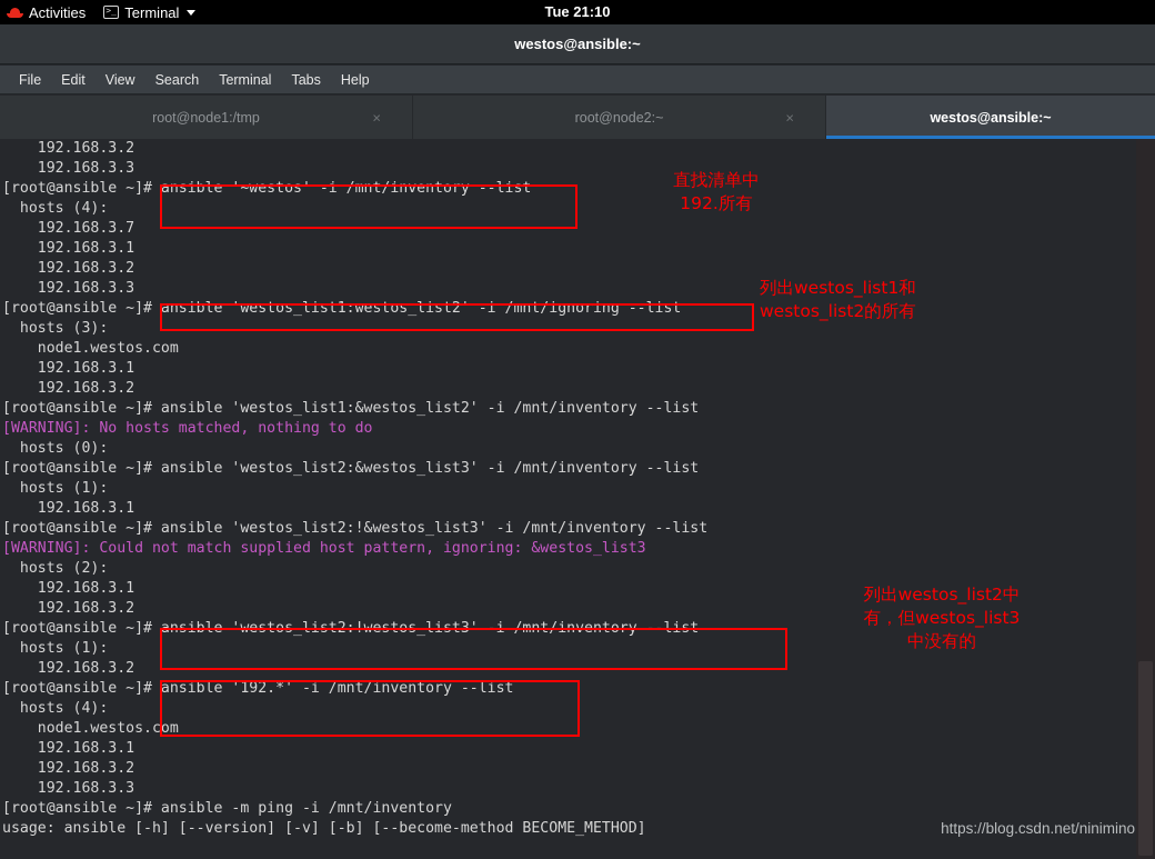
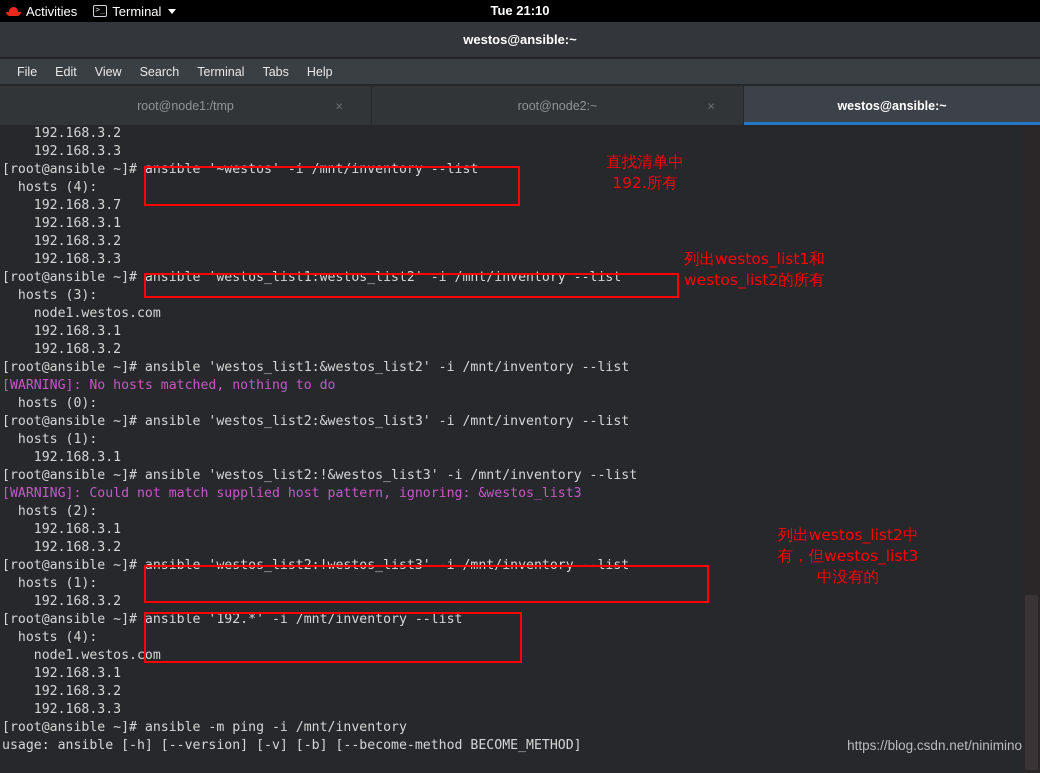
  Activities
  Terminal
  Tue 21:10
  westos@ansible:~
  File
  Edit
  View
  Search
  Terminal
  Tabs
  Help
  root@node1:/tmp
  ×
  root@node2:~
  ×
  westos@ansible:~
  192.168.3.2
  192.168.3.3
  [root@ansible ~]# ansible '~westos' -i /mnt/inventory --list
  hosts (4):
  192.168.3.7
  192.168.3.1
  192.168.3.2
  192.168.3.3
- [root@ansible ~]# ansible 'westos_list1:westos_list2' -i /mnt/ignoring --list
+ [root@ansible ~]# ansible 'westos_list1:westos_list2' -i /mnt/inventory --list
  hosts (3):
  node1.westos.com
  192.168.3.1
  192.168.3.2
  [root@ansible ~]# ansible 'westos_list1:&westos_list2' -i /mnt/inventory --list
  [WARNING]: No hosts matched, nothing to do
  hosts (0):
  [root@ansible ~]# ansible 'westos_list2:&westos_list3' -i /mnt/inventory --list
  hosts (1):
  192.168.3.1
  [root@ansible ~]# ansible 'westos_list2:!&westos_list3' -i /mnt/inventory --list
  [WARNING]: Could not match supplied host pattern, ignoring: &westos_list3
  hosts (2):
  192.168.3.1
  192.168.3.2
  [root@ansible ~]# ansible 'westos_list2:!westos_list3' -i /mnt/inventory --list
  hosts (1):
  192.168.3.2
  [root@ansible ~]# ansible '192.*' -i /mnt/inventory --list
  hosts (4):
  node1.westos.com
  192.168.3.1
  192.168.3.2
  192.168.3.3
  [root@ansible ~]# ansible -m ping -i /mnt/inventory
  usage: ansible [-h] [--version] [-v] [-b] [--become-method BECOME_METHOD]
  直找清单中
  192.所有
  列出westos_list1和
  westos_list2的所有
  列出westos_list2中
  有，但westos_list3
  中没有的
  https://blog.csdn.net/ninimino
